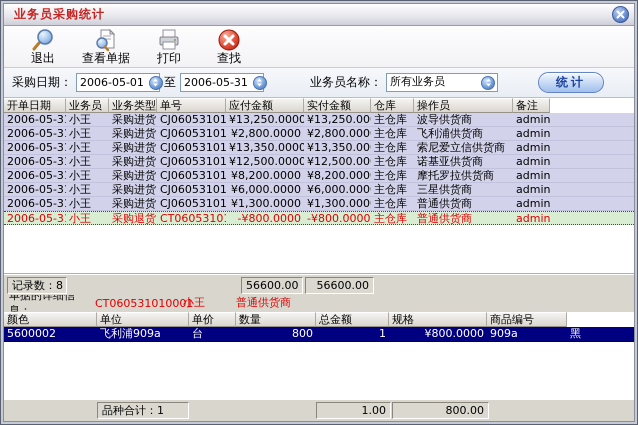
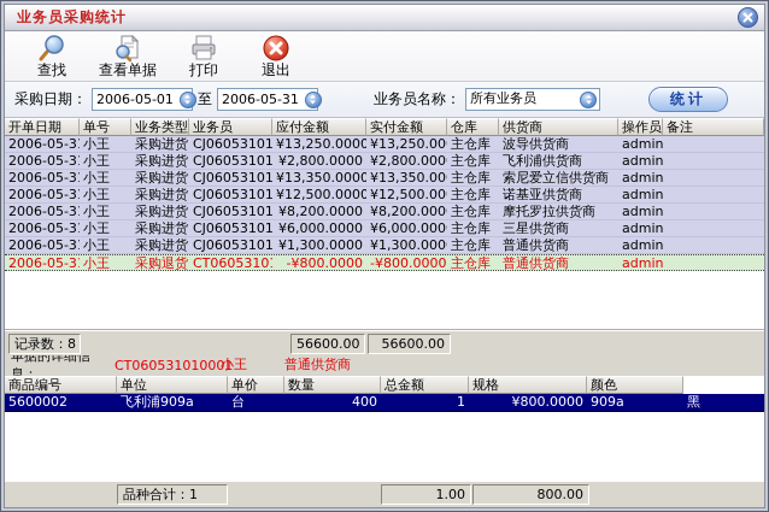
  业务员采购统计
- 退出
+ 查找
  查看单据
  打印
- 查找
+ 退出
  采购日期：
  2006-05-01
  至
  2006-05-31
  业务员名称：
  所有业务员
  统计
  开单日期
- 业务员
+ 单号
  业务类型
- 单号
+ 业务员
  应付金额
  实付金额
  仓库
+ 供货商
  操作员
  备注
  2006-05-3
  小王
  采购进货
  CJ06053101
  ¥13,250.0000
  ¥13,250.00
  主仓库
  波导供货商
  admin
  2006-05-3
  小王
  采购进货
  CJ06053101
  ¥2,800.0000
  ¥2,800.000
  主仓库
  飞利浦供货商
  admin
  2006-05-3
  小王
  采购进货
  CJ06053101
  ¥13,350.0000
  ¥13,350.00
  主仓库
  索尼爱立信供货商
  admin
  2006-05-3
  小王
  采购进货
  CJ06053101
  ¥12,500.0000
  ¥12,500.00
  主仓库
  诺基亚供货商
  admin
  2006-05-3
  小王
  采购进货
  CJ06053101
  ¥8,200.0000
  ¥8,200.000
  主仓库
  摩托罗拉供货商
  admin
  2006-05-3
  小王
  采购进货
  CJ06053101
  ¥6,000.0000
  ¥6,000.000
  主仓库
  三星供货商
  admin
  2006-05-3
  小王
  采购进货
  CJ06053101
  ¥1,300.0000
  ¥1,300.000
  主仓库
  普通供货商
  admin
  2006-05-3
  小王
  采购退货
  -¥800.0000
  -¥800.0000
  主仓库
  普通供货商
  admin
  记录数：8
  56600.00
  56600.00
  单据的详细信息：
  CT06053101000
  小王
  普通供货商
- 颜色
+ 商品编号
  单位
  单价
  数量
  总金额
  规格
- 商品编号
+ 颜色
  5600002
  飞利浦909a
  台
- 800
+ 400
  1
  ¥800.0000
  909a
  黑
  品种合计：1
  1.00
  800.00
